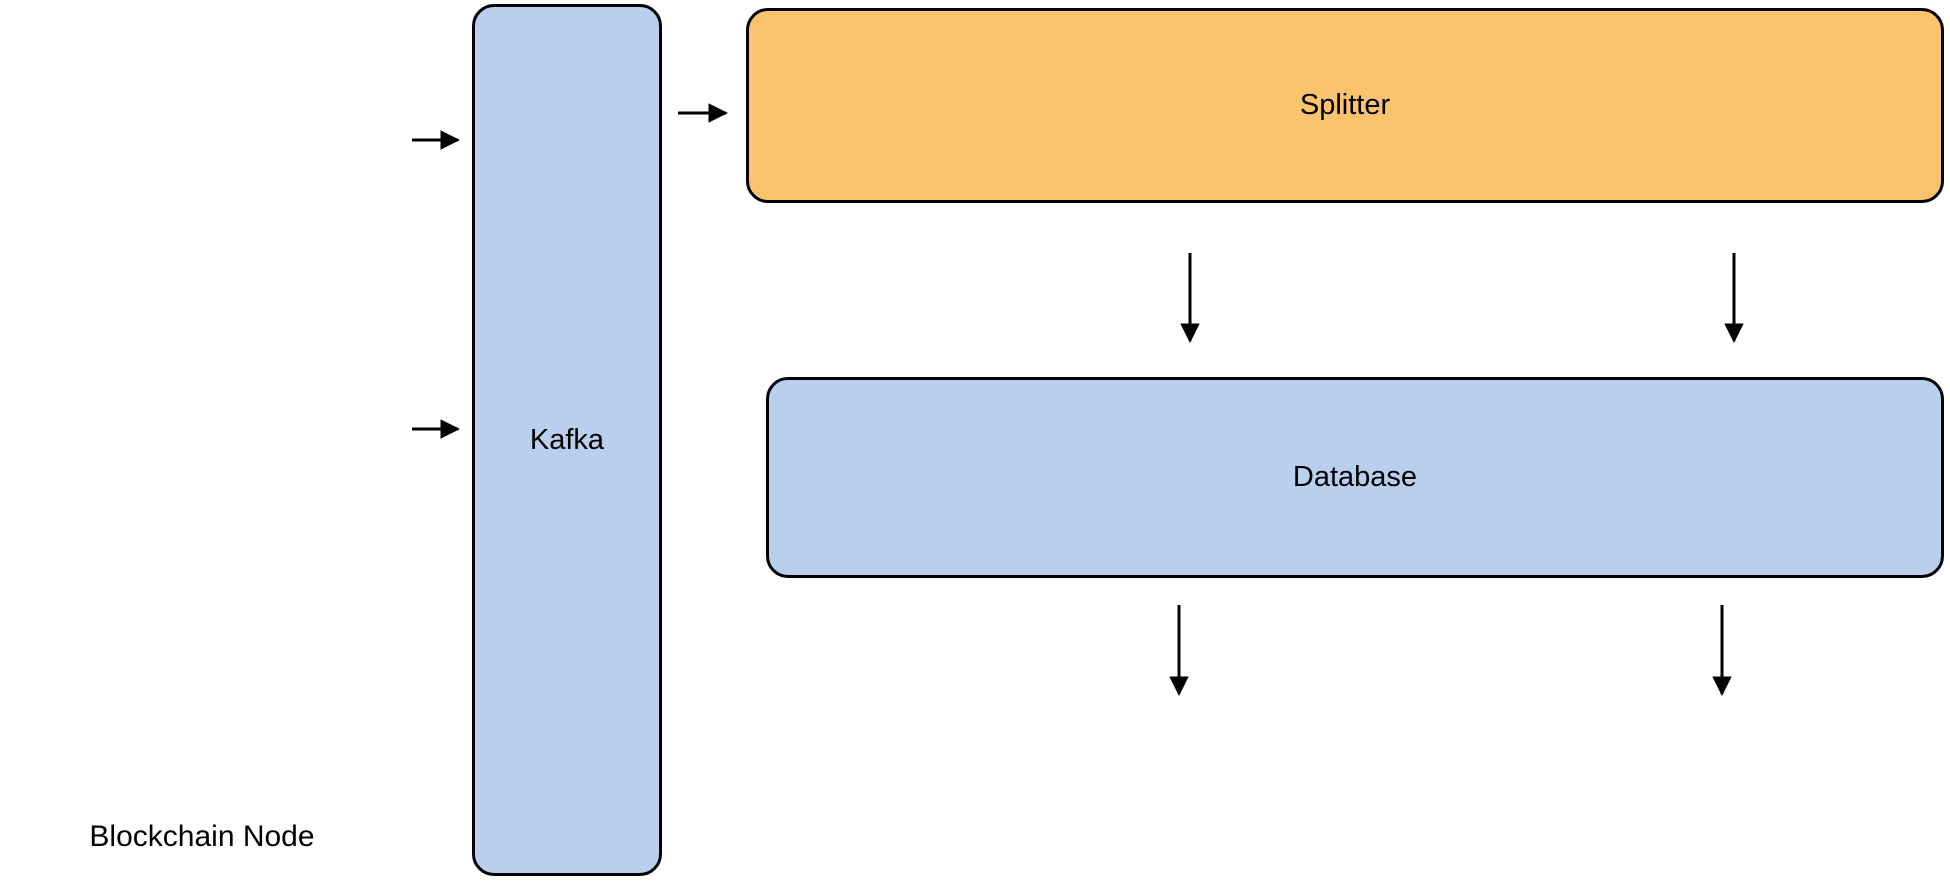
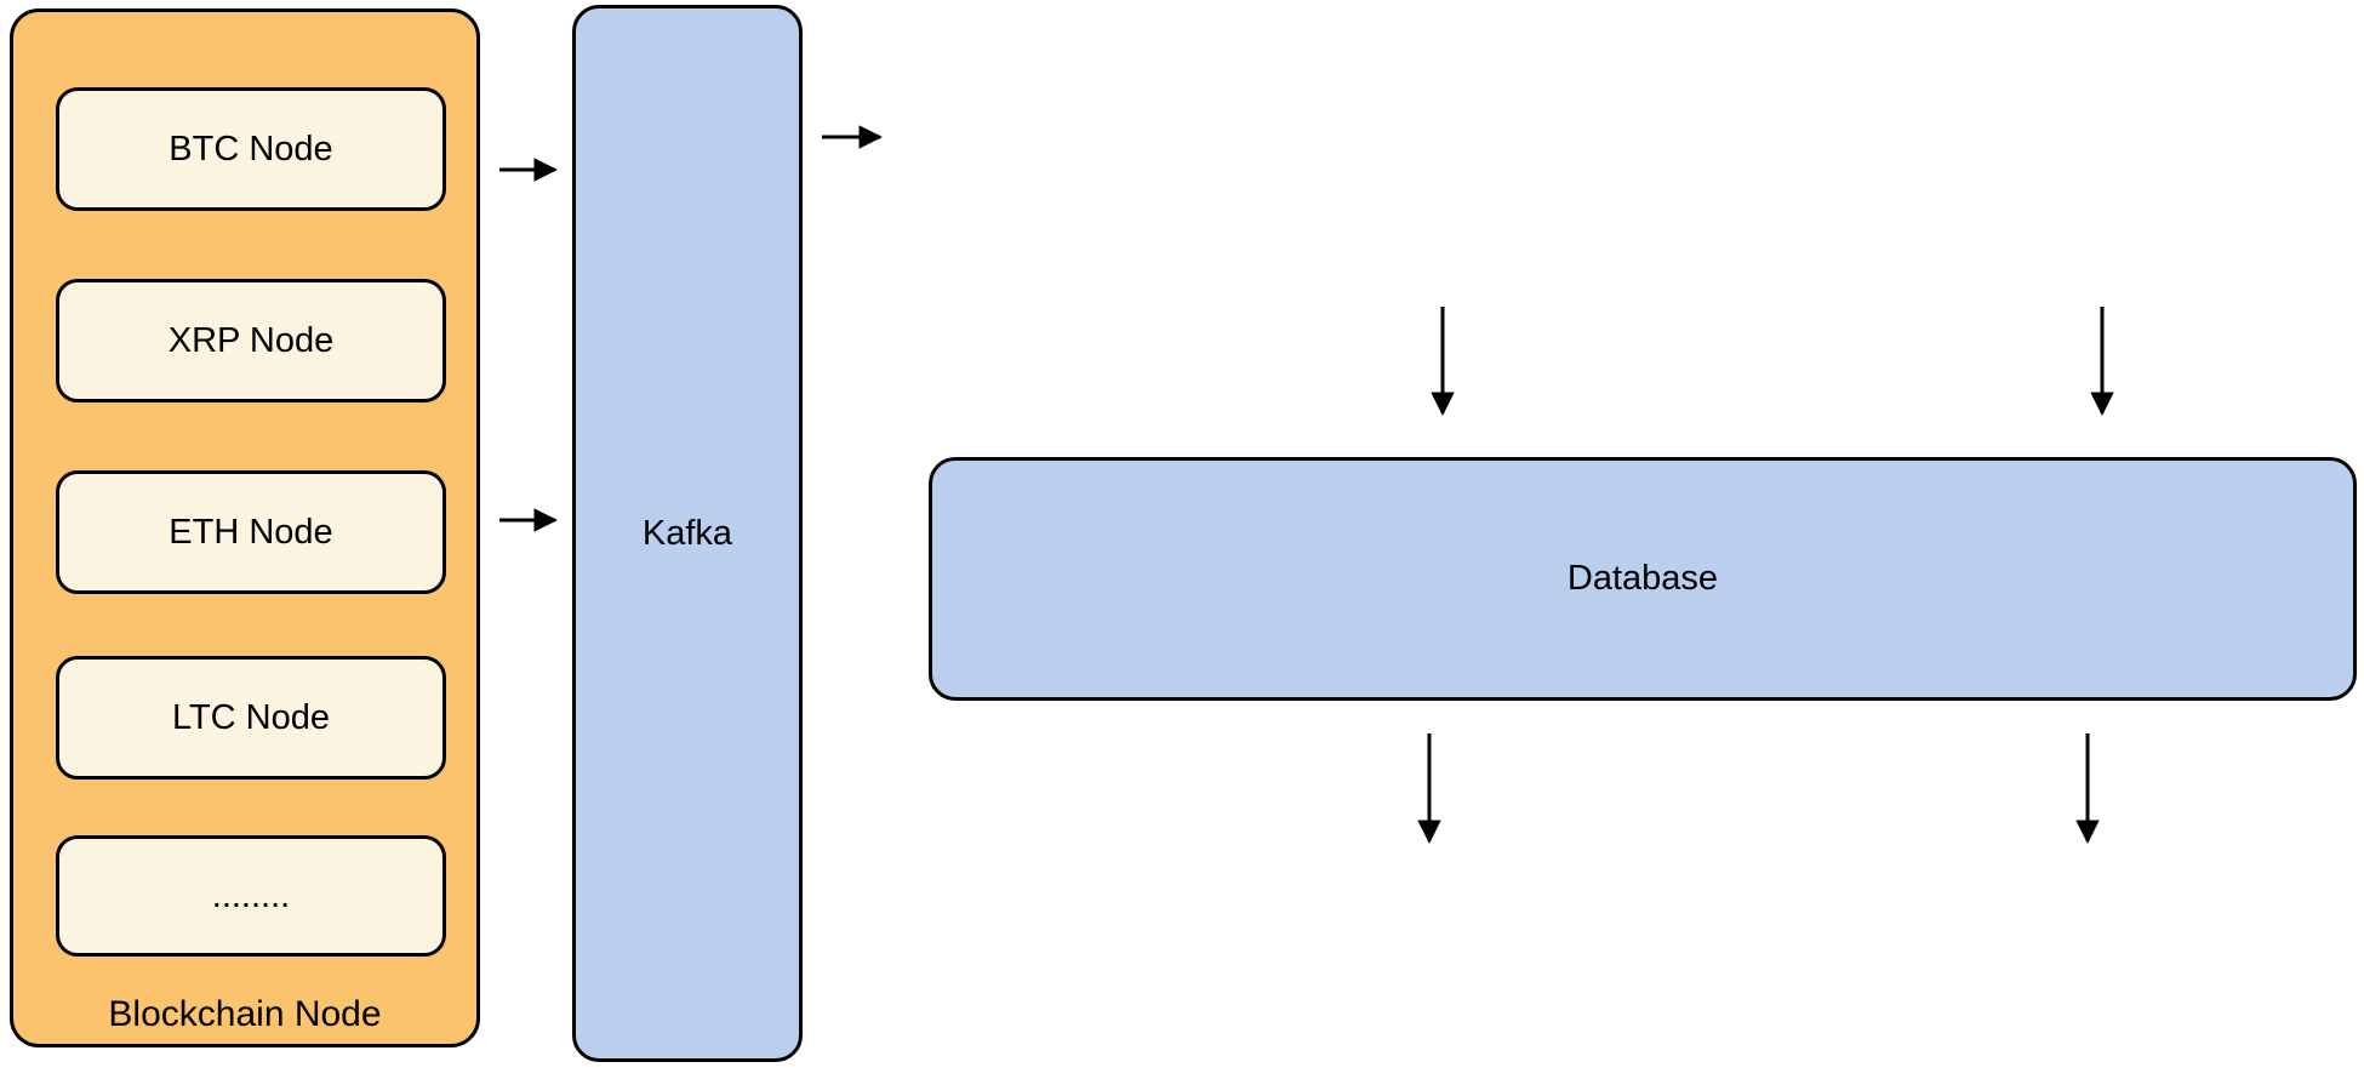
+ BTC Node
+ XRP Node
+ ETH Node
+ LTC Node
+ ........
  Blockchain Node
  Kafka
- Splitter
  Database
